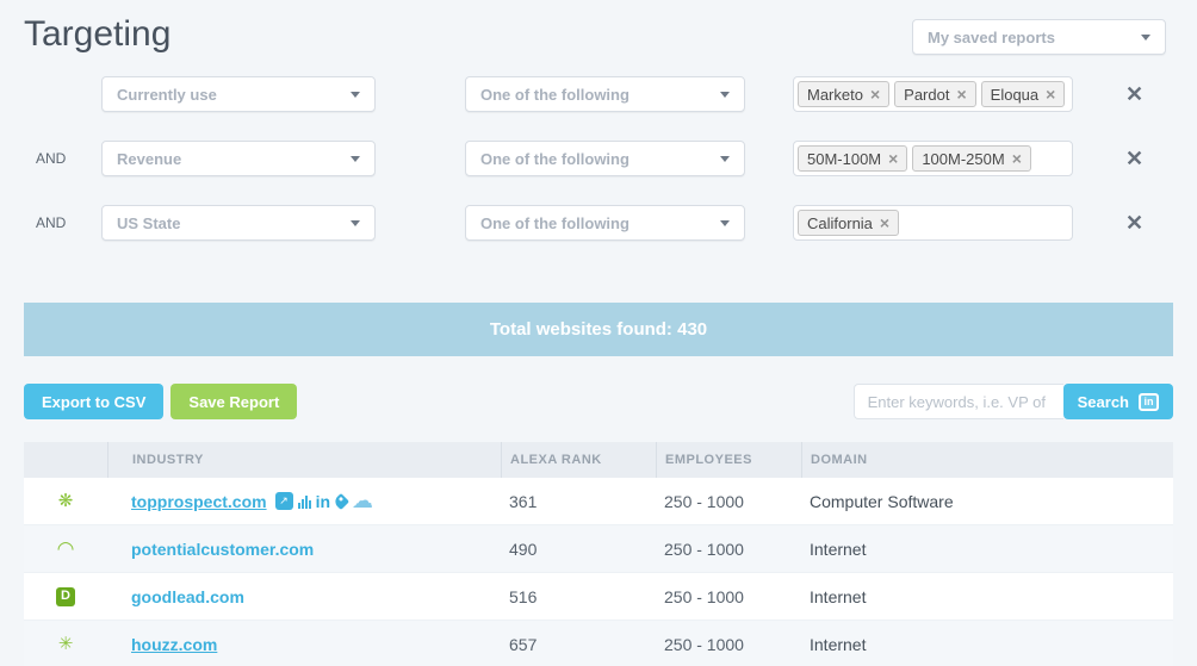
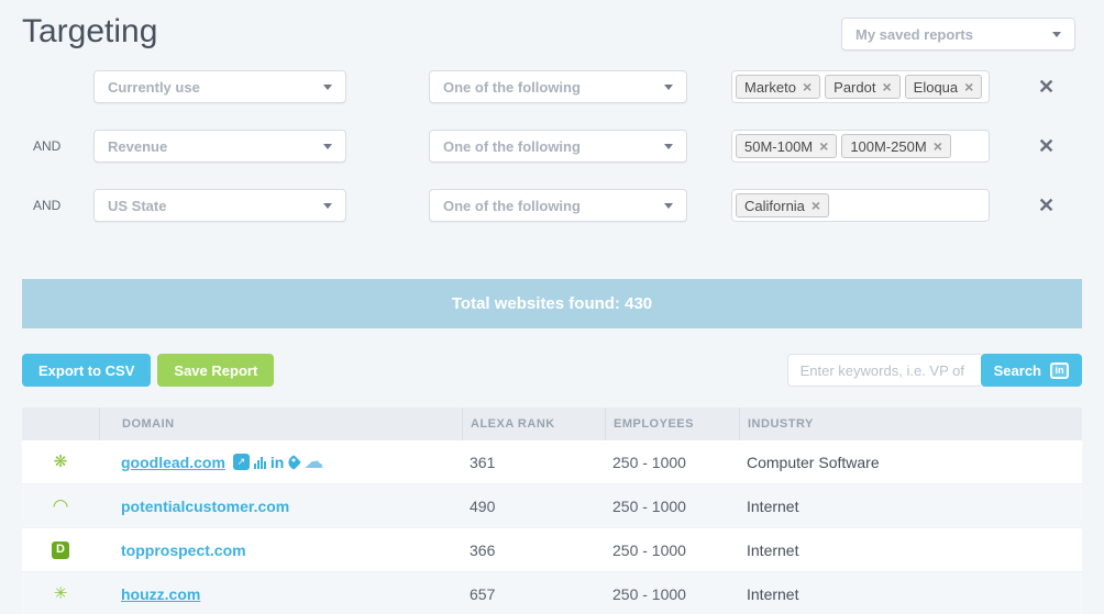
  Targeting
  My saved reports
  Currently use
  One of the following
  Marketo
  ×
  Pardot
  ×
  Eloqua
  ×
  ✕
  AND
  Revenue
  One of the following
  50M-100M
  ×
  100M-250M
  ×
  ✕
  AND
  US State
  One of the following
  California
  ×
  ✕
  Total websites found: 430
  Export to CSV
  Save Report
  Enter keywords, i.e. VP of
  Search
  in
- INDUSTRY
+ DOMAIN
  ALEXA RANK
  EMPLOYEES
- DOMAIN
+ INDUSTRY
  ❋
- topprospect.com
+ goodlead.com
  ↗
  in
  ☁
  361
  250 - 1000
  Computer Software
  ◠
  potentialcustomer.com
  490
  250 - 1000
  Internet
  D
- goodlead.com
+ topprospect.com
- 516
+ 366
  250 - 1000
  Internet
  ✳
  houzz.com
  657
  250 - 1000
  Internet
